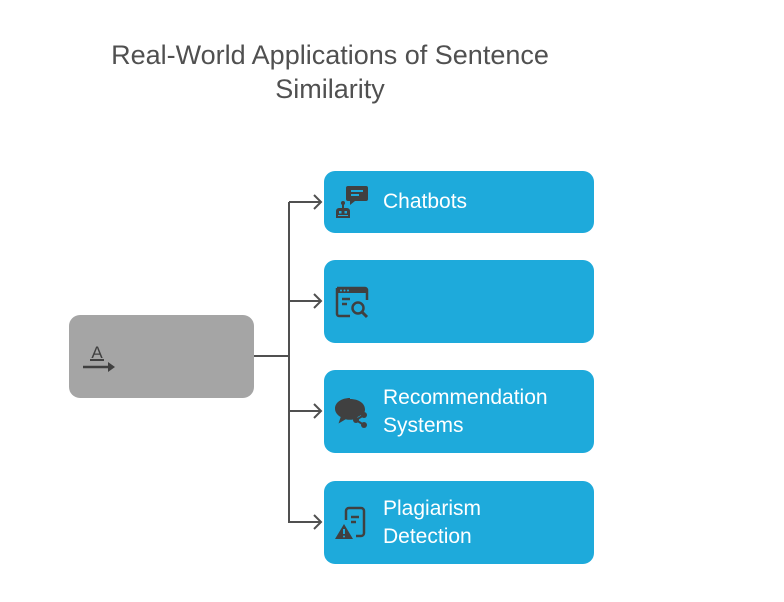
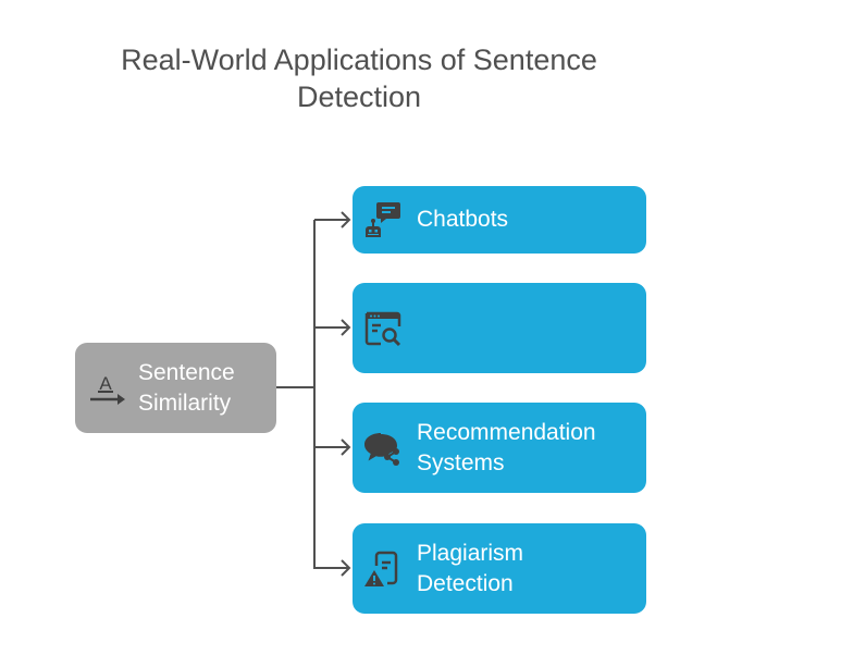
- Real-World Applications of Sentence Similarity
+ Real-World Applications of Sentence Detection
  A
+ Sentence
+ Similarity
  Chatbots
  Recommendation
  Systems
  Plagiarism
  Detection
